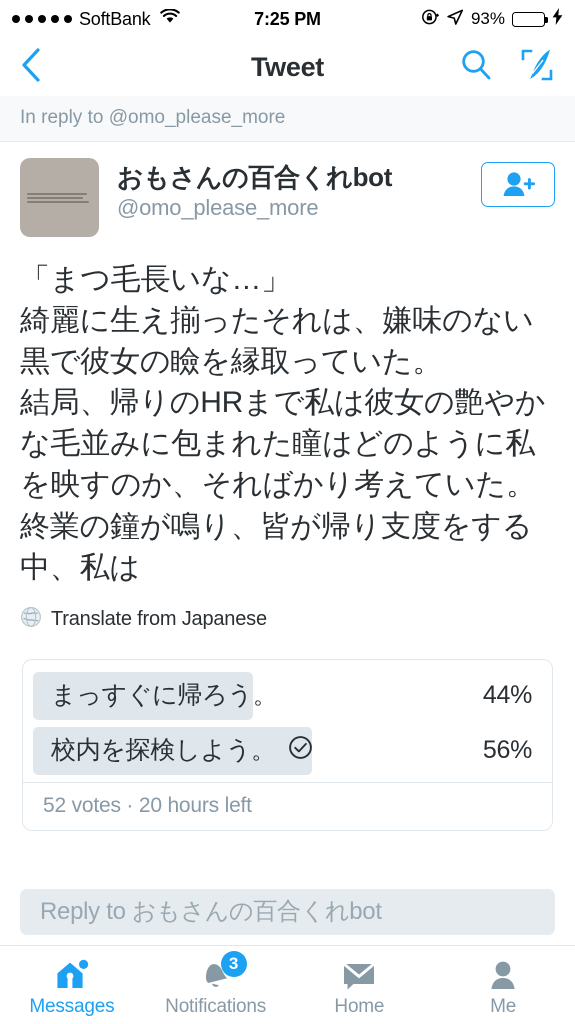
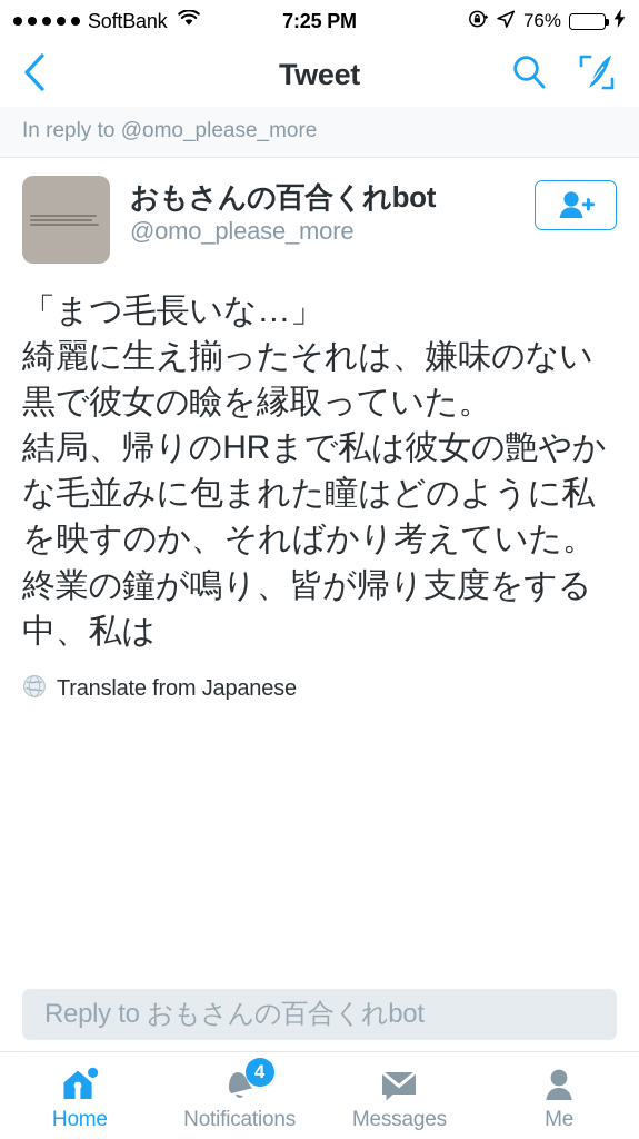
  SoftBank
  7:25 PM
- 93%
+ 76%
  Tweet
  In reply to @omo_please_more
  おもさんの百合くれbot
  @omo_please_more
  「まつ毛長いな…」
  綺麗に生え揃ったそれは、嫌味のない黒で彼女の瞼を縁取っていた。
  結局、帰りのHRまで私は彼女の艶やかな毛並みに包まれた瞳はどのように私を映すのか、そればかり考えていた。
  終業の鐘が鳴り、皆が帰り支度をする中、私は
  Translate from Japanese
- まっすぐに帰ろう。
- 44%
- 校内を探検しよう。
- 56%
- 52 votes · 20 hours left
  Reply to おもさんの百合くれbot
- Messages
+ Home
- 3
+ 4
  Notifications
- Home
+ Messages
  Me
